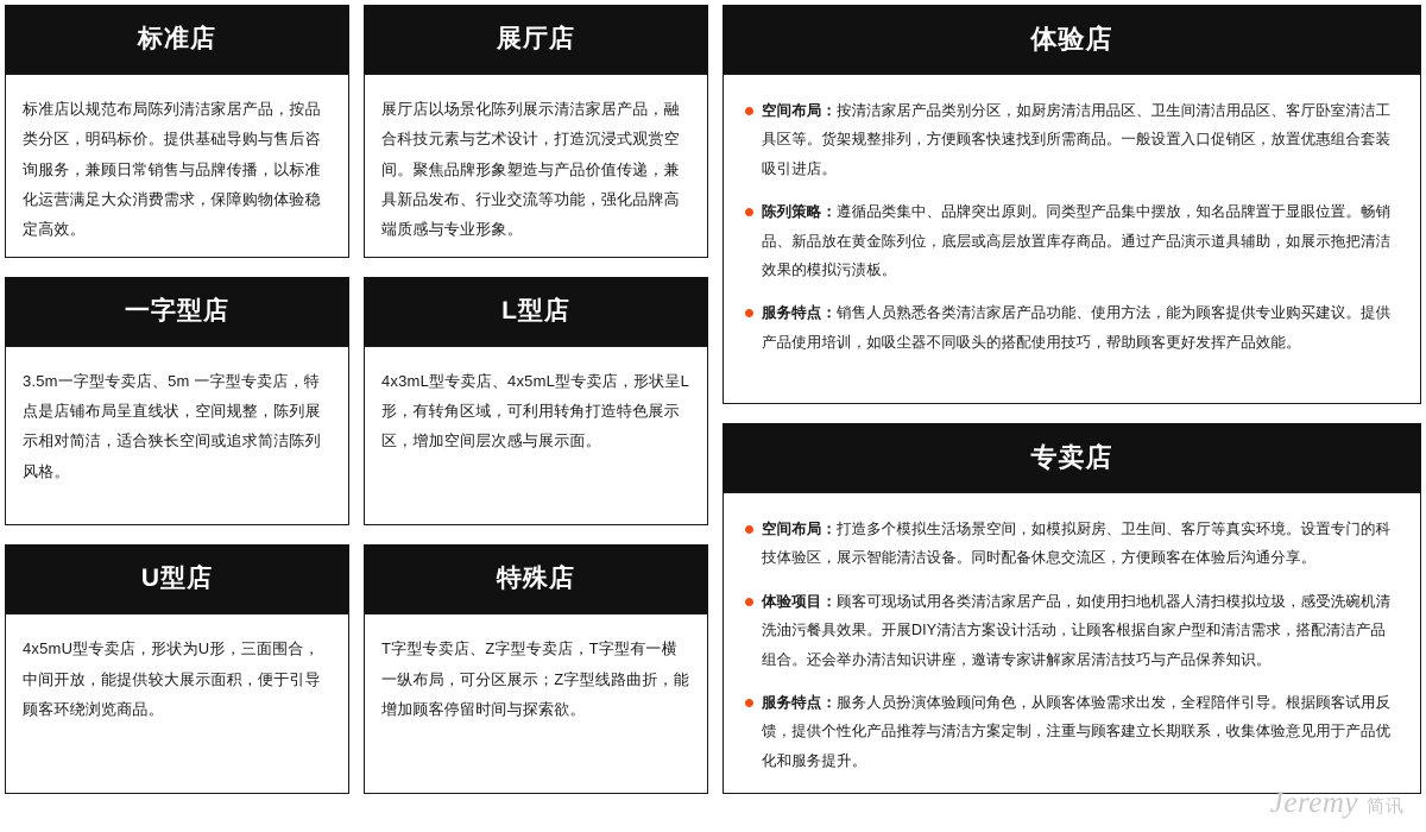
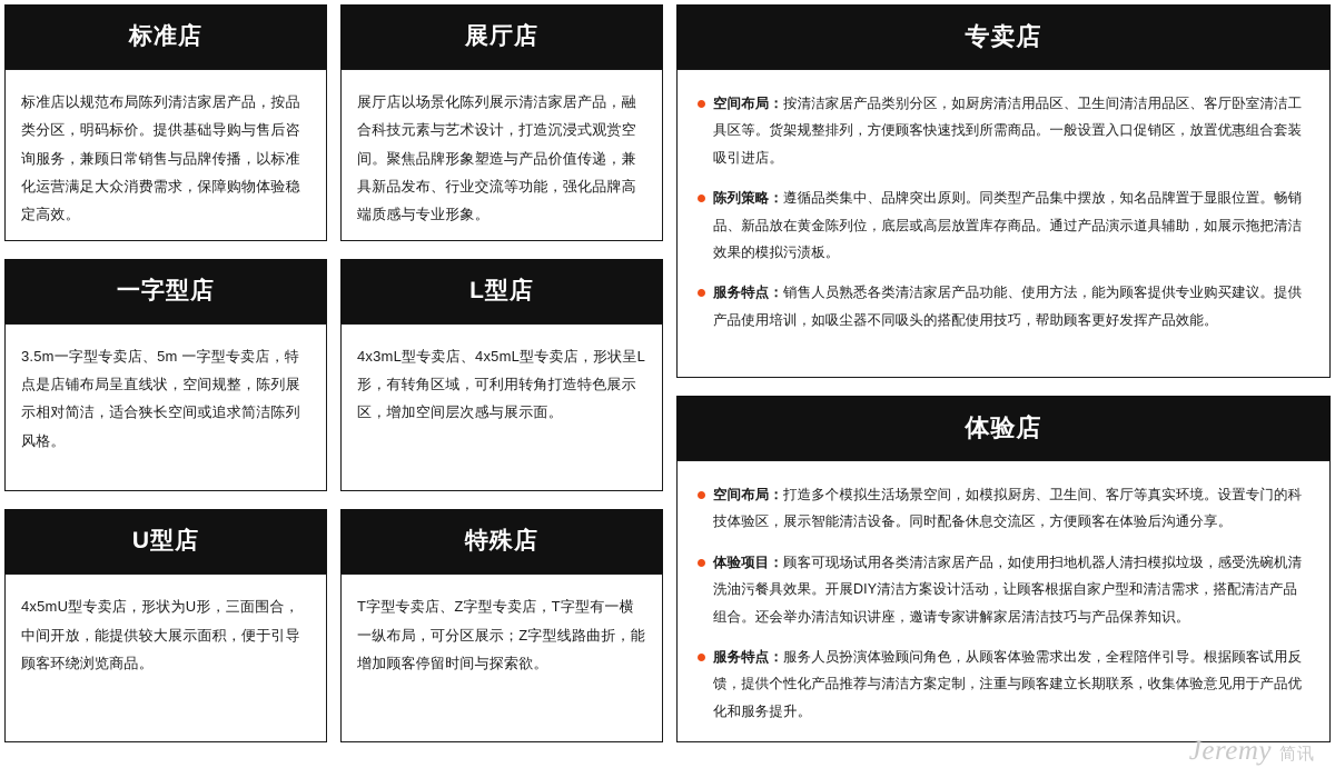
  标准店
  标准店以规范布局陈列清洁家居产品，按品类分区，明码标价。提供基础导购与售后咨询服务，兼顾日常销售与品牌传播，以标准化运营满足大众消费需求，保障购物体验稳定高效。
  展厅店
  展厅店以场景化陈列展示清洁家居产品，融合科技元素与艺术设计，打造沉浸式观赏空间。聚焦品牌形象塑造与产品价值传递，兼具新品发布、行业交流等功能，强化品牌高端质感与专业形象。
  一字型店
  3.5m一字型专卖店、5m 一字型专卖店，特点是店铺布局呈直线状，空间规整，陈列展示相对简洁，适合狭长空间或追求简洁陈列风格。
  L型店
  4x3mL型专卖店、4x5mL型专卖店，形状呈L形，有转角区域，可利用转角打造特色展示区，增加空间层次感与展示面。
  U型店
  4x5mU型专卖店，形状为U形，三面围合，中间开放，能提供较大展示面积，便于引导顾客环绕浏览商品。
  特殊店
  T字型专卖店、Z字型专卖店，T字型有一横一纵布局，可分区展示；Z字型线路曲折，能增加顾客停留时间与探索欲。
- 体验店
+ 专卖店
  空间布局：按清洁家居产品类别分区，如厨房清洁用品区、卫生间清洁用品区、客厅卧室清洁工具区等。货架规整排列，方便顾客快速找到所需商品。一般设置入口促销区，放置优惠组合套装吸引进店。
  陈列策略：遵循品类集中、品牌突出原则。同类型产品集中摆放，知名品牌置于显眼位置。畅销品、新品放在黄金陈列位，底层或高层放置库存商品。通过产品演示道具辅助，如展示拖把清洁效果的模拟污渍板。
  服务特点：销售人员熟悉各类清洁家居产品功能、使用方法，能为顾客提供专业购买建议。提供产品使用培训，如吸尘器不同吸头的搭配使用技巧，帮助顾客更好发挥产品效能。
- 专卖店
+ 体验店
  空间布局：打造多个模拟生活场景空间，如模拟厨房、卫生间、客厅等真实环境。设置专门的科技体验区，展示智能清洁设备。同时配备休息交流区，方便顾客在体验后沟通分享。
  体验项目：顾客可现场试用各类清洁家居产品，如使用扫地机器人清扫模拟垃圾，感受洗碗机清洗油污餐具效果。开展DIY清洁方案设计活动，让顾客根据自家户型和清洁需求，搭配清洁产品组合。还会举办清洁知识讲座，邀请专家讲解家居清洁技巧与产品保养知识。
  服务特点：服务人员扮演体验顾问角色，从顾客体验需求出发，全程陪伴引导。根据顾客试用反馈，提供个性化产品推荐与清洁方案定制，注重与顾客建立长期联系，收集体验意见用于产品优化和服务提升。
  Jeremy
  简讯
